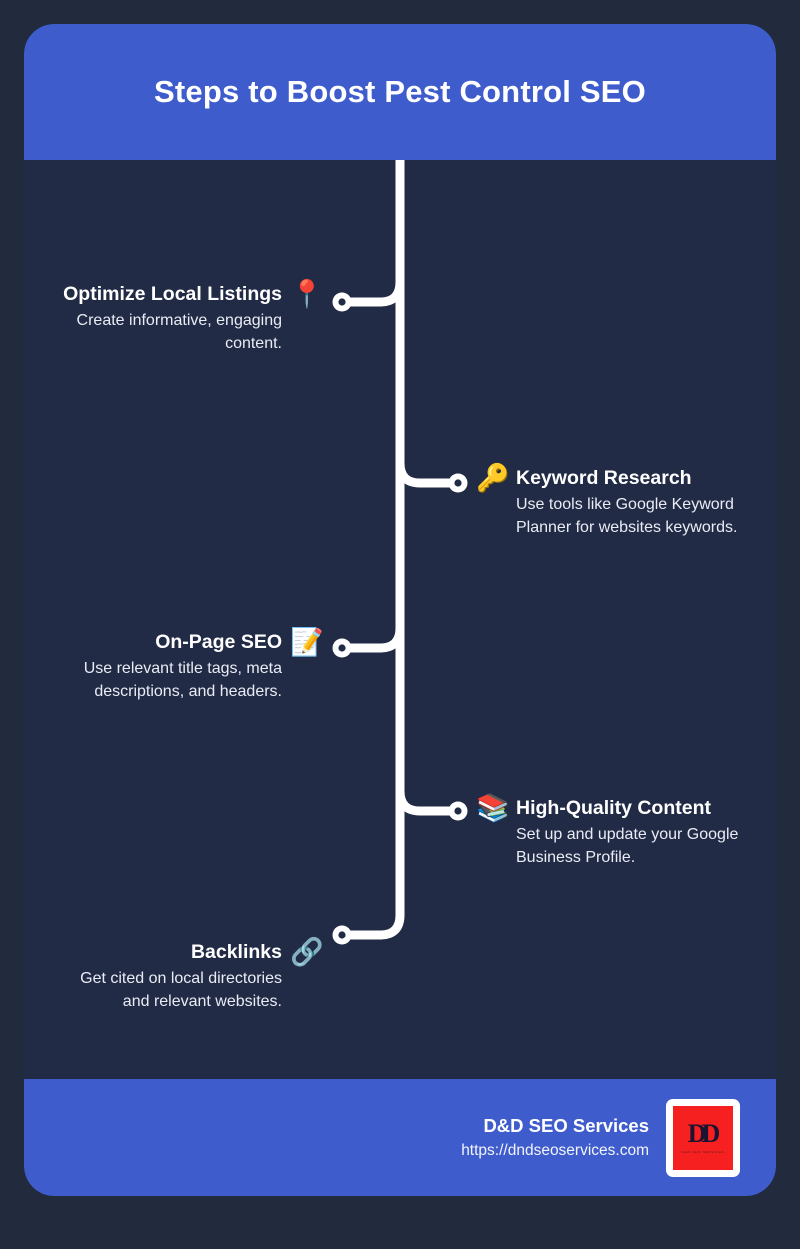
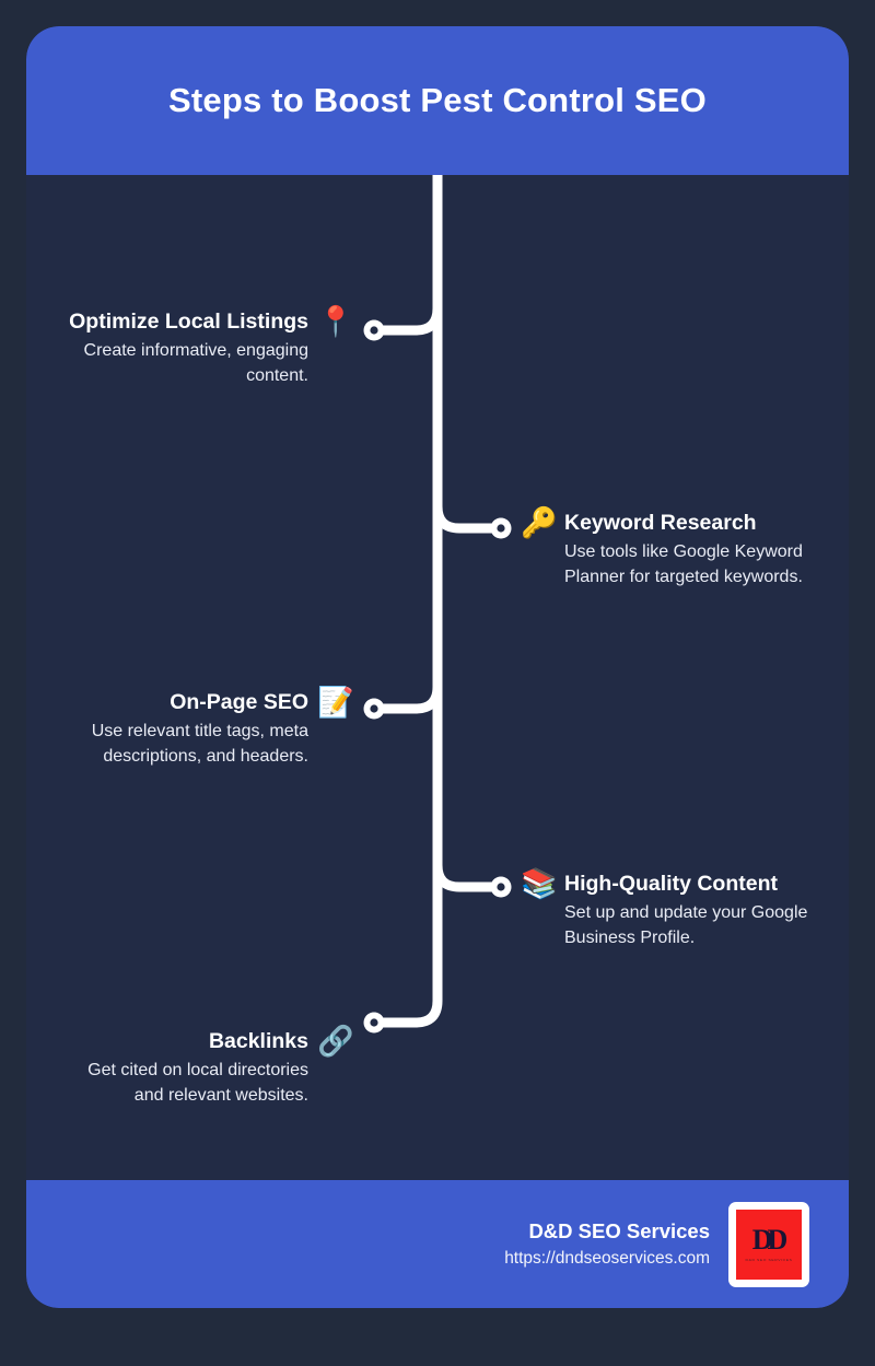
  Steps to Boost Pest Control SEO
  Optimize Local Listings
  Create informative, engaging content.
  📍
  🔑
  Keyword Research
- Use tools like Google Keyword Planner for websites keywords.
+ Use tools like Google Keyword Planner for targeted keywords.
  On-Page SEO
  Use relevant title tags, meta descriptions, and headers.
  📝
  📚
  High-Quality Content
  Set up and update your Google Business Profile.
  Backlinks
  Get cited on local directories and relevant websites.
  🔗
  D&D SEO Services
  https://dndseoservices.com
  DD
